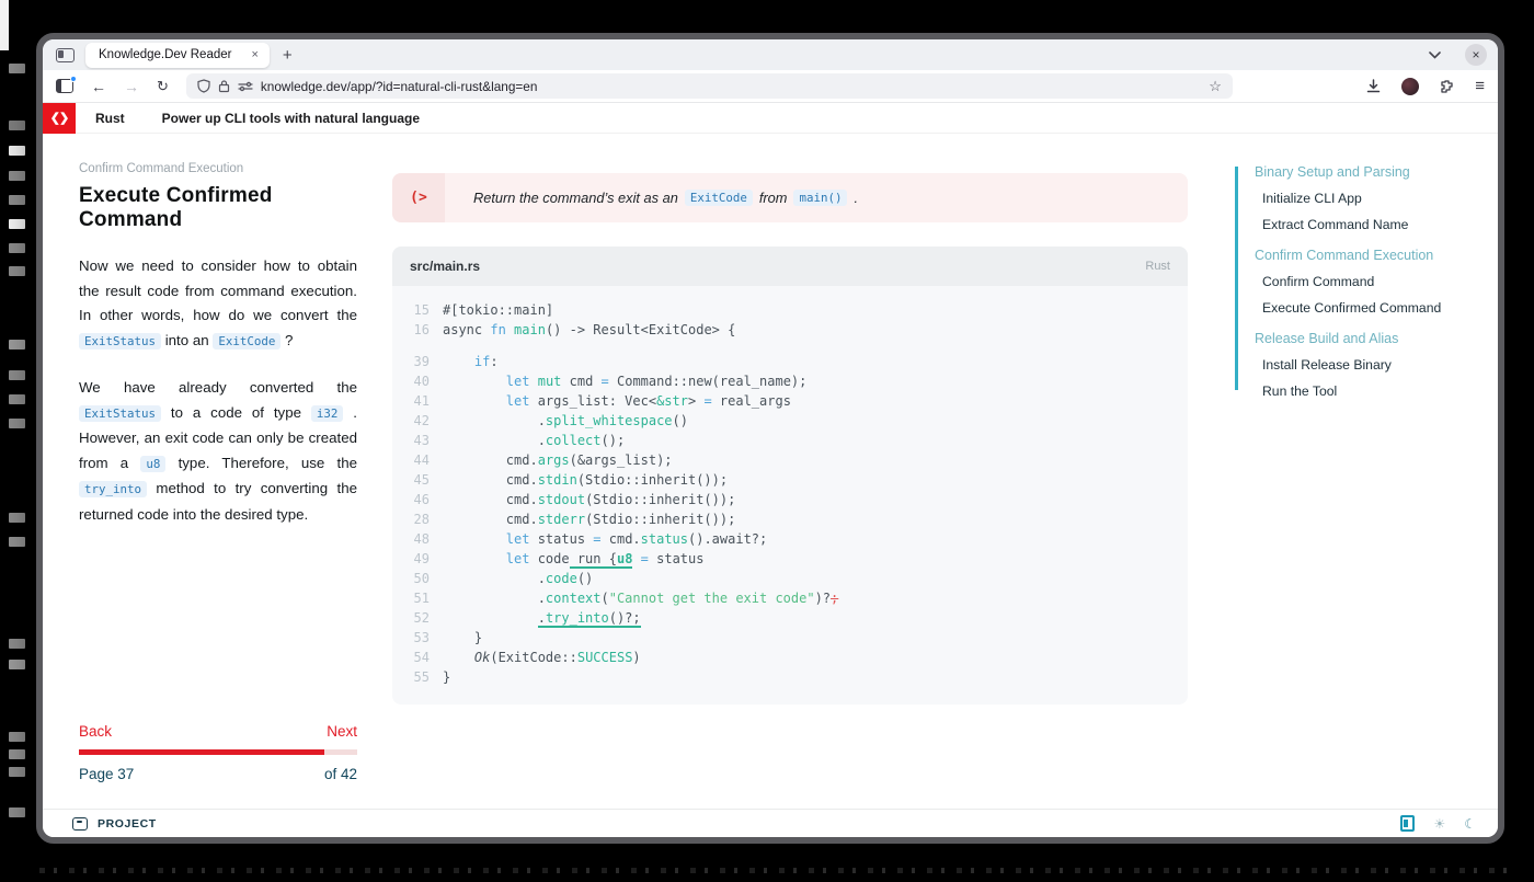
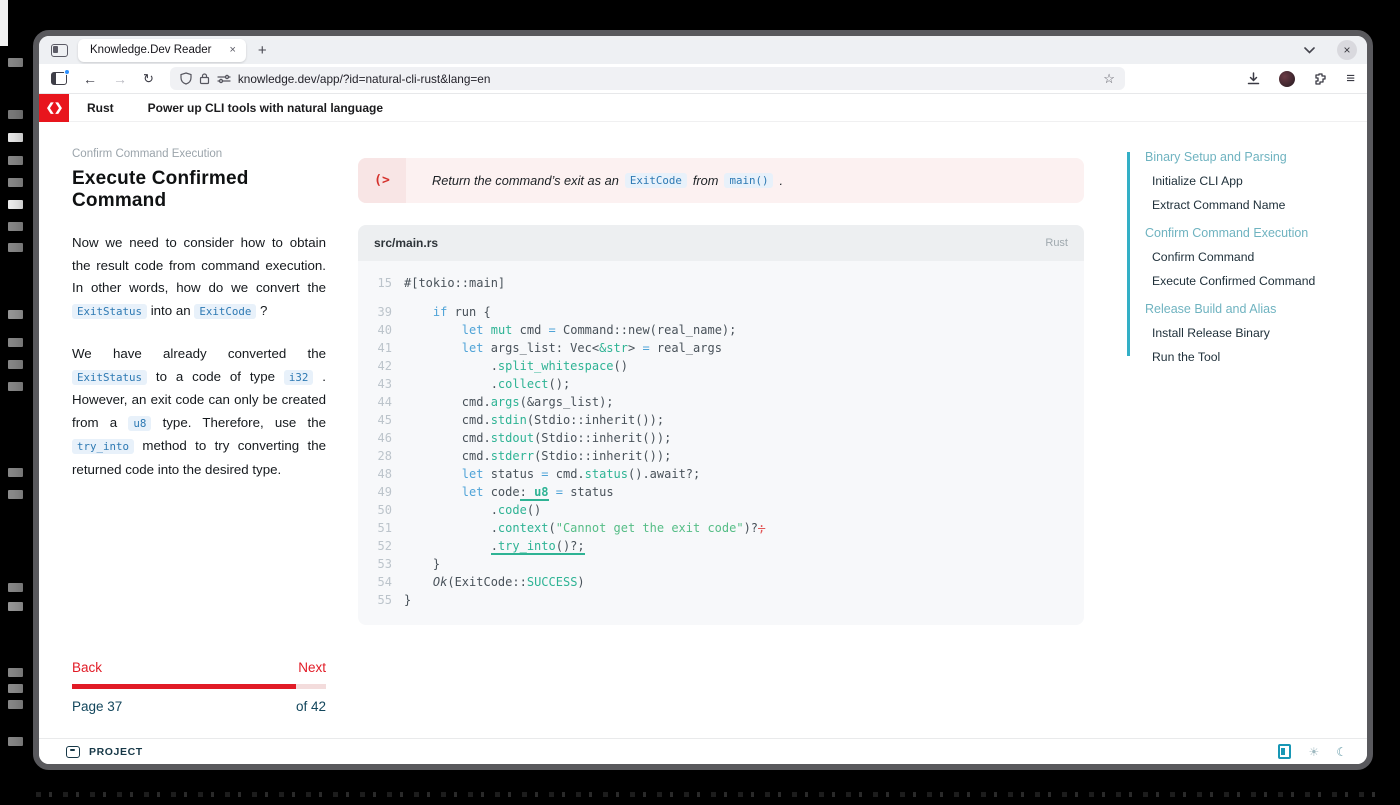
  Knowledge.Dev Reader
  ×
  +
  ×
  ←
  →
  ↻
  knowledge.dev/app/?id=natural-cli-rust&lang=en
  ☆
  ≡
  ❮❯
  Rust
  Power up CLI tools with natural language
  Confirm Command Execution
  Execute Confirmed Command
  Now we need to consider how to obtain the result code from command execution. In other words, how do we convert the ExitStatus into an ExitCode ?
  We have already converted the ExitStatus to a code of type i32 . However, an exit code can only be created from a u8 type. Therefore, use the try_into method to try converting the returned code into the desired type.
  Back
  Next
  Page 37
  of 42
  (>
  Return the command’s exit as an
  ExitCode
  from
  main()
  .
  src/main.rs
  Rust
  15
  #[tokio::main]
- 16
- async fn main() -> Result<ExitCode> {
  39
- if:
+ if run {
  40
  let mut cmd = Command::new(real_name);
  41
  let args_list: Vec<&str> = real_args
  42
  .split_whitespace()
  43
  .collect();
  44
  cmd.args(&args_list);
  45
  cmd.stdin(Stdio::inherit());
  46
  cmd.stdout(Stdio::inherit());
  28
  cmd.stderr(Stdio::inherit());
  48
  let status = cmd.status().await?;
  49
- let code run {u8 = status
+ let code: u8 = status
  50
  .code()
  51
  .context("Cannot get the exit code")?;
  52
  .try_into()?;
  53
  }
  54
  Ok(ExitCode::SUCCESS)
  55
  }
  Binary Setup and Parsing
  Initialize CLI App
  Extract Command Name
  Confirm Command Execution
  Confirm Command
  Execute Confirmed Command
  Release Build and Alias
  Install Release Binary
  Run the Tool
  PROJECT
  ☀
  ☾
